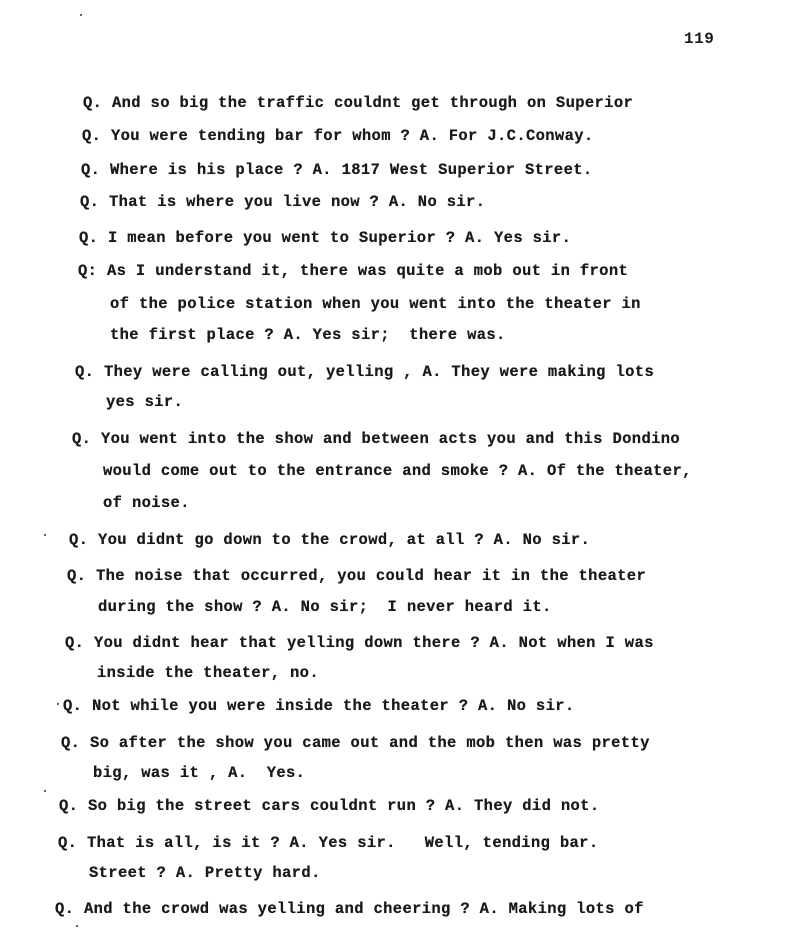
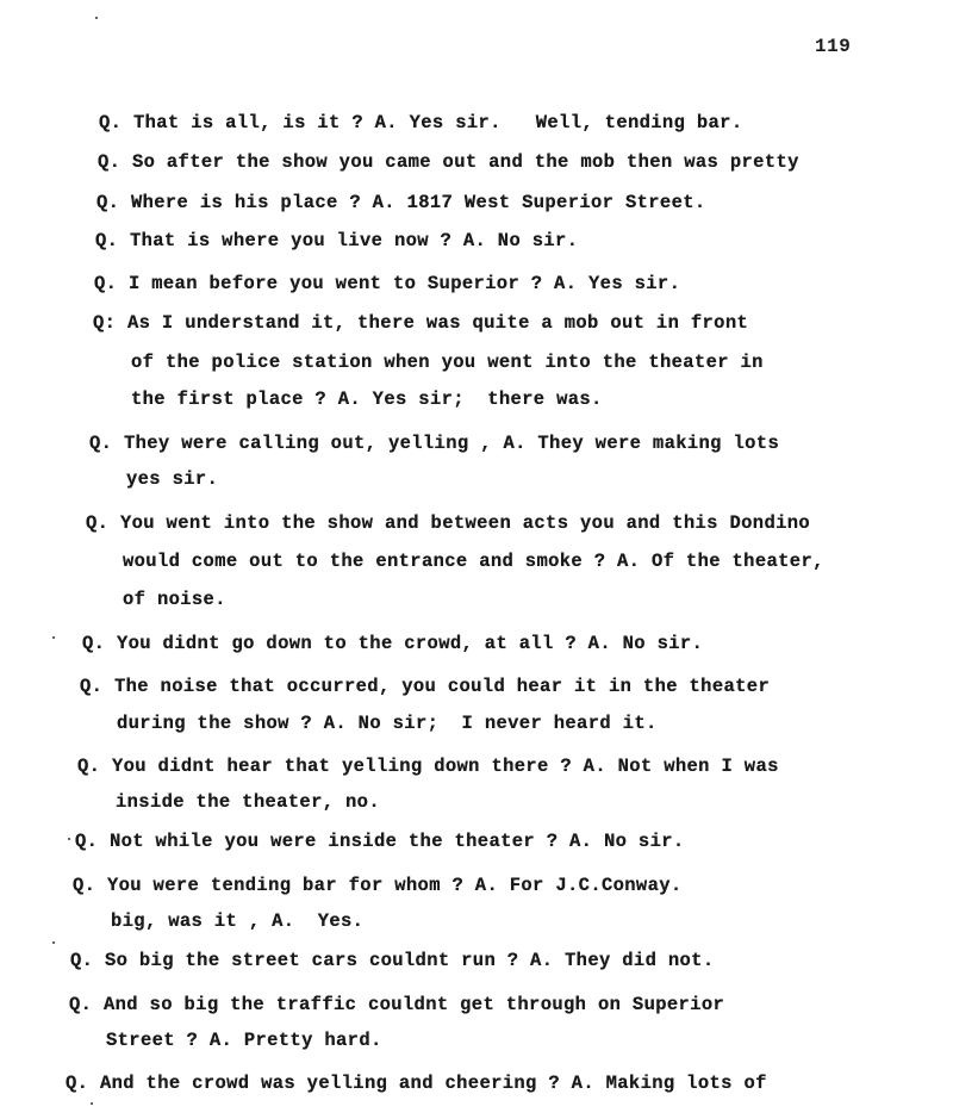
  119
- Q. And so big the traffic couldnt get through on Superior
+ Q. That is all, is it ? A. Yes sir. Well, tending bar.
- Q. You were tending bar for whom ? A. For J.C.Conway.
+ Q. So after the show you came out and the mob then was pretty
  Q. Where is his place ? A. 1817 West Superior Street.
  Q. That is where you live now ? A. No sir.
  Q. I mean before you went to Superior ? A. Yes sir.
  Q: As I understand it, there was quite a mob out in front
  of the police station when you went into the theater in
  the first place ? A. Yes sir; there was.
  Q. They were calling out, yelling , A. They were making lots
  yes sir.
  Q. You went into the show and between acts you and this Dondino
  would come out to the entrance and smoke ? A. Of the theater,
  of noise.
  Q. You didnt go down to the crowd, at all ? A. No sir.
  Q. The noise that occurred, you could hear it in the theater
  during the show ? A. No sir; I never heard it.
  Q. You didnt hear that yelling down there ? A. Not when I was
  inside the theater, no.
  Q. Not while you were inside the theater ? A. No sir.
- Q. So after the show you came out and the mob then was pretty
+ Q. You were tending bar for whom ? A. For J.C.Conway.
  big, was it , A. Yes.
  Q. So big the street cars couldnt run ? A. They did not.
- Q. That is all, is it ? A. Yes sir. Well, tending bar.
+ Q. And so big the traffic couldnt get through on Superior
  Street ? A. Pretty hard.
  Q. And the crowd was yelling and cheering ? A. Making lots of
